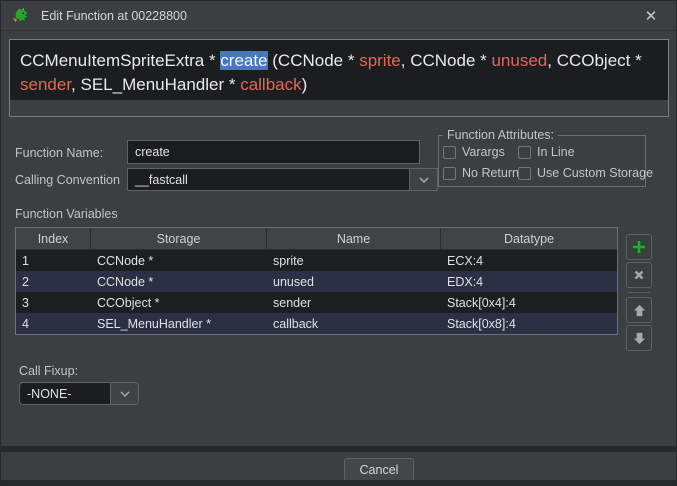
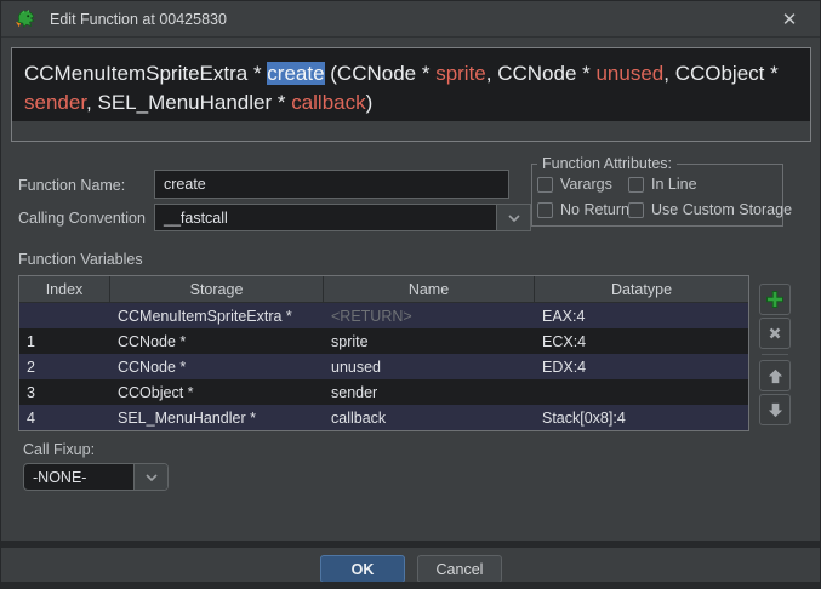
- Edit Function at 00228800
+ Edit Function at 00425830
  ✕
  CCMenuItemSpriteExtra * create (CCNode * sprite, CCNode * unused, CCObject * sender, SEL_MenuHandler * callback)
  Function Name:
  create
  Calling Convention
  __fastcall
  Function Attributes:
  Varargs
  In Line
  No Return
  Use Custom Storage
  Function Variables
  Index
  Storage
  Name
  Datatype
+ CCMenuItemSpriteExtra *
+ <RETURN>
+ EAX:4
  1
  CCNode *
  sprite
  ECX:4
  2
  CCNode *
  unused
  EDX:4
  3
  CCObject *
  sender
- Stack[0x4]:4
  4
  SEL_MenuHandler *
  callback
  Stack[0x8]:4
  Call Fixup:
  -NONE-
+ OK
  Cancel
